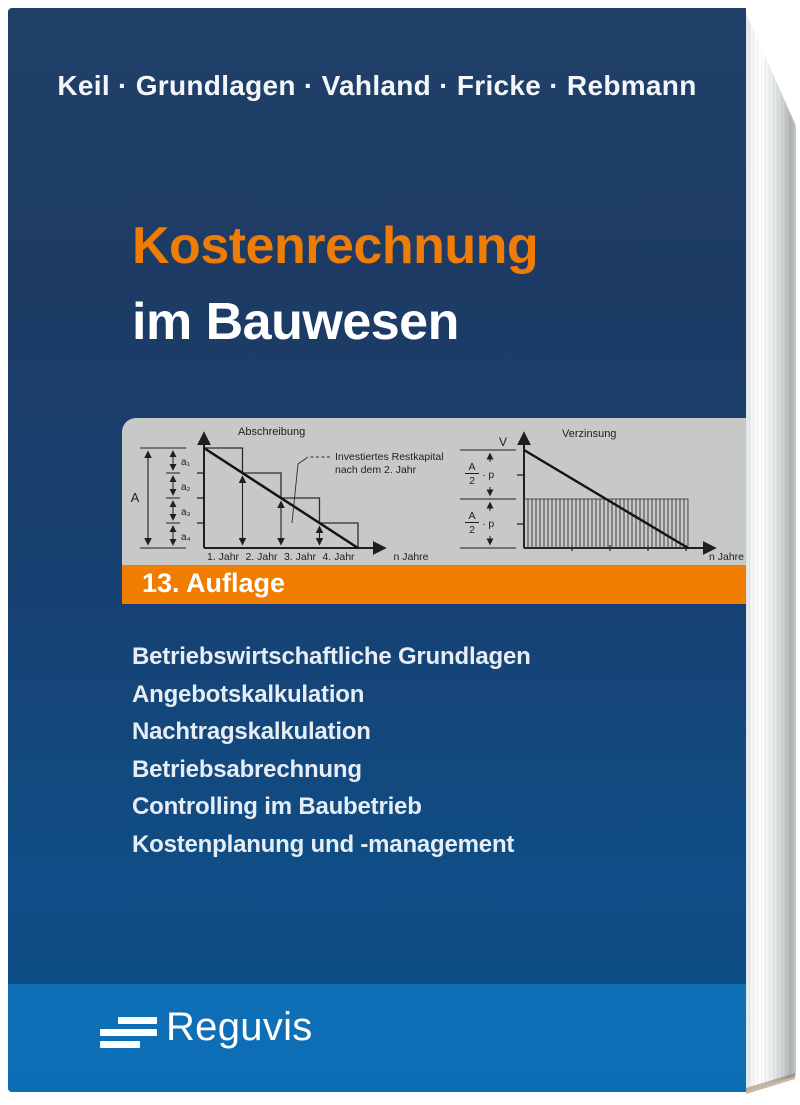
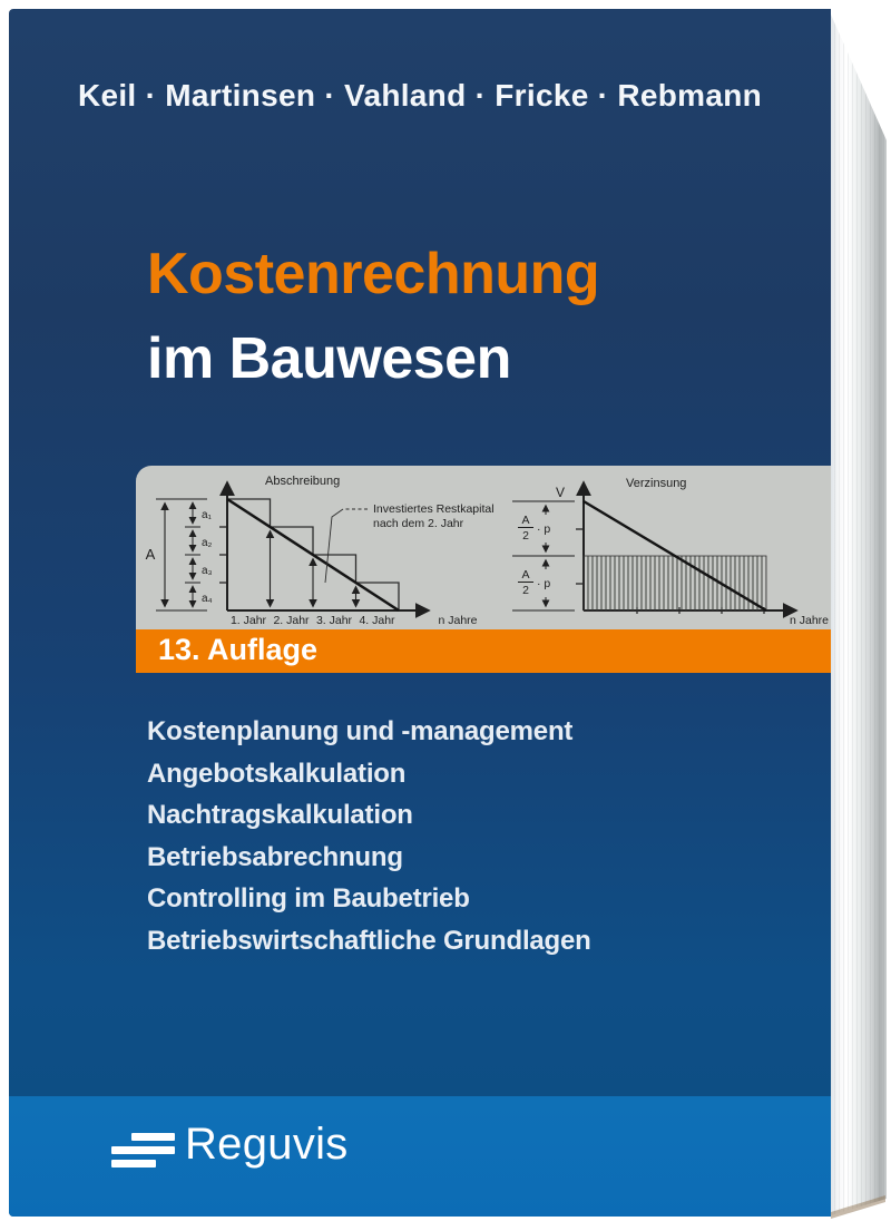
- Keil · Grundlagen · Vahland · Fricke · Rebmann
+ Keil · Martinsen · Vahland · Fricke · Rebmann
  Kostenrechnung
  im Bauwesen
  Abschreibung
  A
  a₁
  a₂
  a₃
  a₄
  1. Jahr
  2. Jahr
  3. Jahr
  4. Jahr
  n Jahre
  Investiertes Restkapital
  nach dem 2. Jahr
  Verzinsung
  V
  A
  2
  · p
  A
  2
  · p
  n Jahre
  13. Auflage
- Betriebswirtschaftliche Grundlagen
+ Kostenplanung und -management
  Angebotskalkulation
  Nachtragskalkulation
  Betriebsabrechnung
  Controlling im Baubetrieb
- Kostenplanung und -management
+ Betriebswirtschaftliche Grundlagen
  Reguvis
